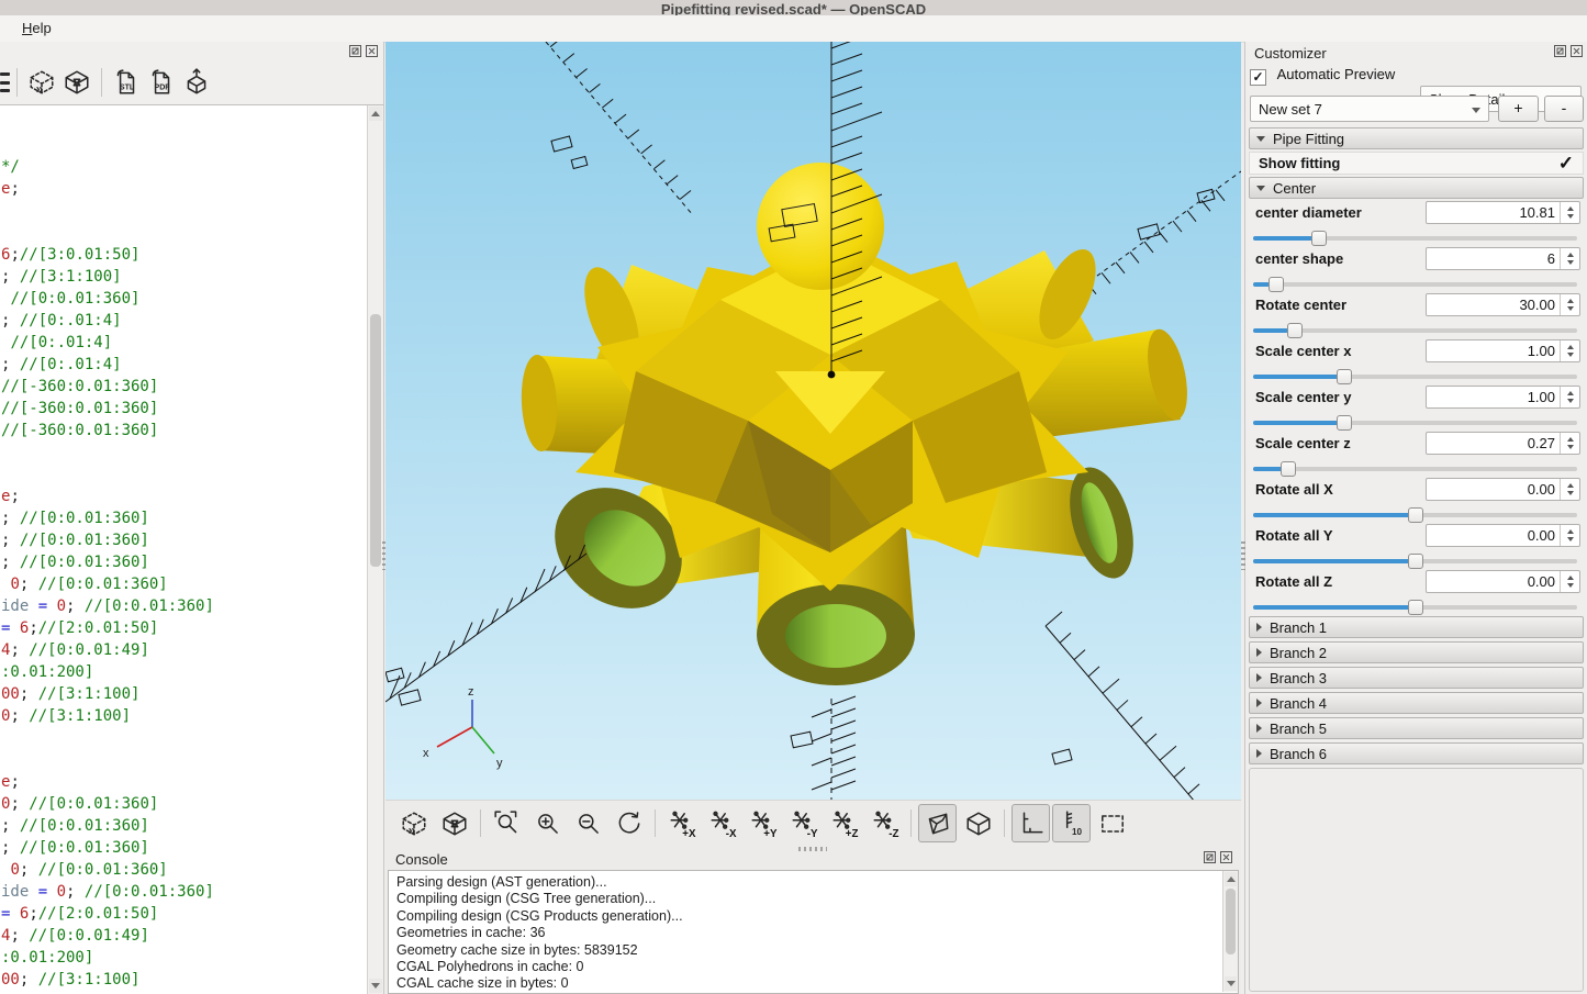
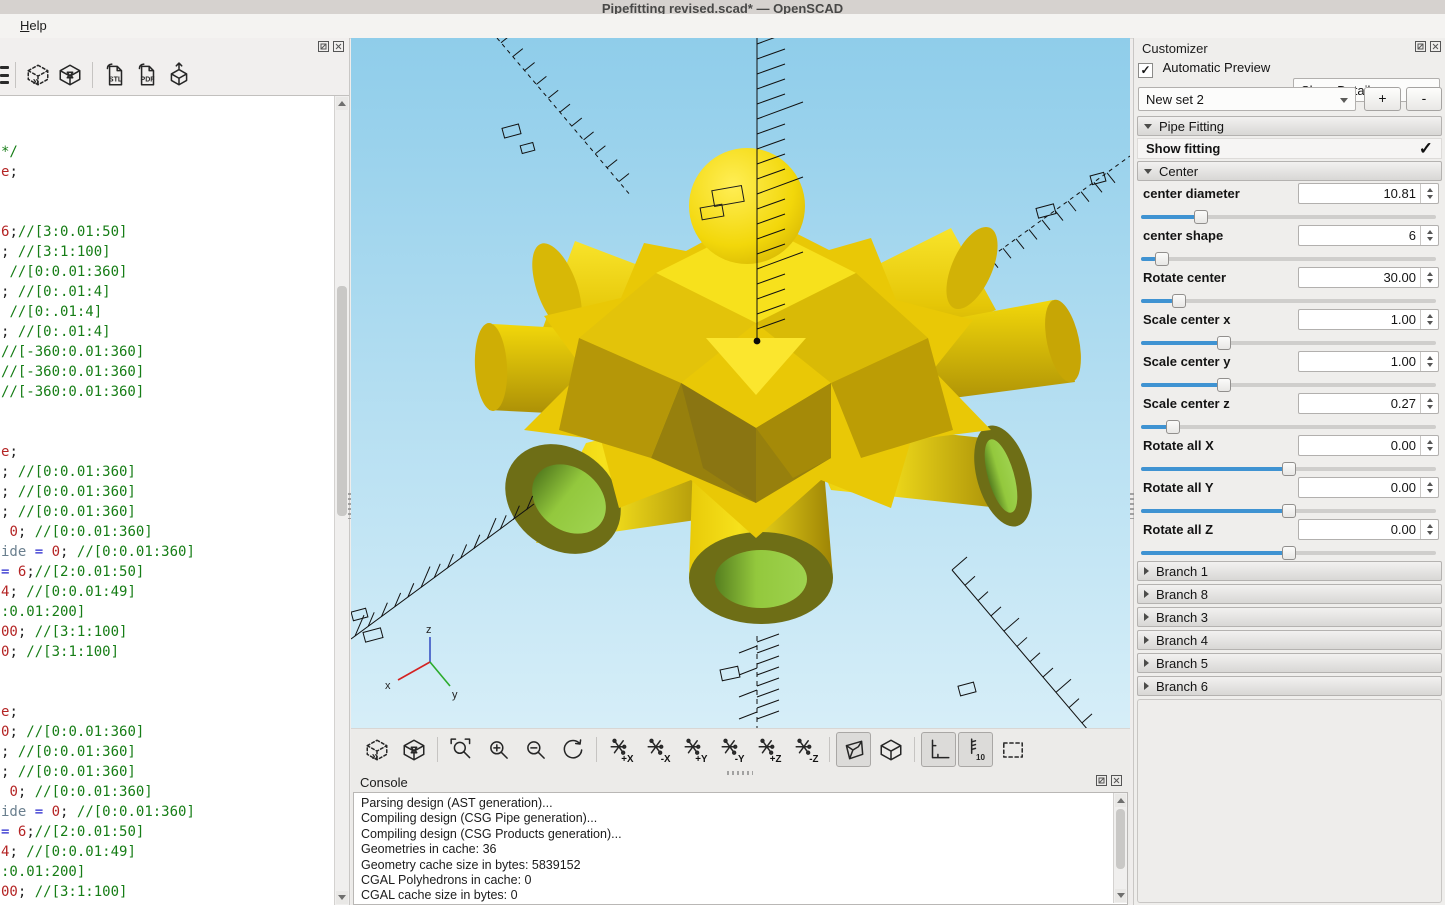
  Pipefitting revised.scad* — OpenSCAD
  Help
  »
  */
  e;
  6;//[3:0.01:50]
  ; //[3:1:100]
  //[0:0.01:360]
  ; //[0:.01:4]
  //[0:.01:4]
  ; //[0:.01:4]
  //[-360:0.01:360]
  //[-360:0.01:360]
  //[-360:0.01:360]
  e;
  ; //[0:0.01:360]
  ; //[0:0.01:360]
  ; //[0:0.01:360]
  0; //[0:0.01:360]
  ide = 0; //[0:0.01:360]
  = 6;//[2:0.01:50]
  4; //[0:0.01:49]
  :0.01:200]
  00; //[3:1:100]
  0; //[3:1:100]
  e;
  0; //[0:0.01:360]
  ; //[0:0.01:360]
  ; //[0:0.01:360]
  0; //[0:0.01:360]
  ide = 0; //[0:0.01:360]
  = 6;//[2:0.01:50]
  4; //[0:0.01:49]
  :0.01:200]
  00; //[3:1:100]
  z
  x
  y
  »
  +X
  -X
  +Y
  -Y
  +Z
  -Z
  10
  Console
  Parsing design (AST generation)...
- Compiling design (CSG Tree generation)...
+ Compiling design (CSG Pipe generation)...
  Compiling design (CSG Products generation)...
  Geometries in cache: 36
  Geometry cache size in bytes: 5839152
  CGAL Polyhedrons in cache: 0
  CGAL cache size in bytes: 0
  Customizer
  ✓ Automatic Preview
- New set 7
+ New set 2
  +
  -
  Pipe Fitting
  Show fitting
  ✓
  Center
  center diameter
  10.81
  center shape
  6
  Rotate center
  30.00
  Scale center x
  1.00
  Scale center y
  1.00
  Scale center z
  0.27
  Rotate all X
  0.00
  Rotate all Y
  0.00
  Rotate all Z
  0.00
  Branch 1
- Branch 2
+ Branch 8
  Branch 3
  Branch 4
  Branch 5
  Branch 6
